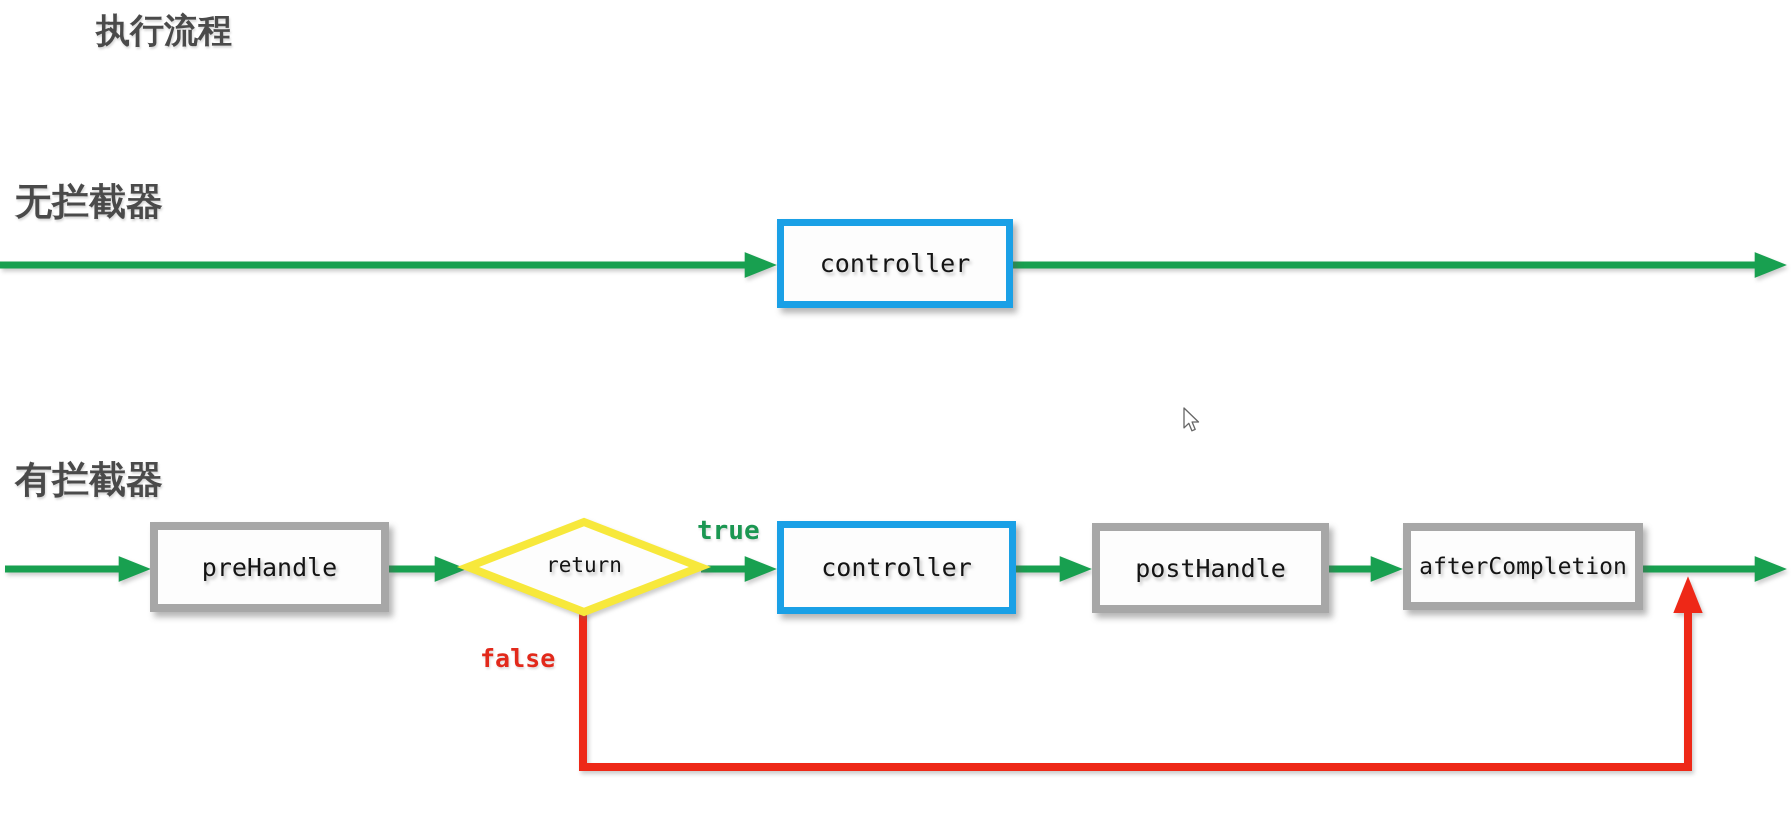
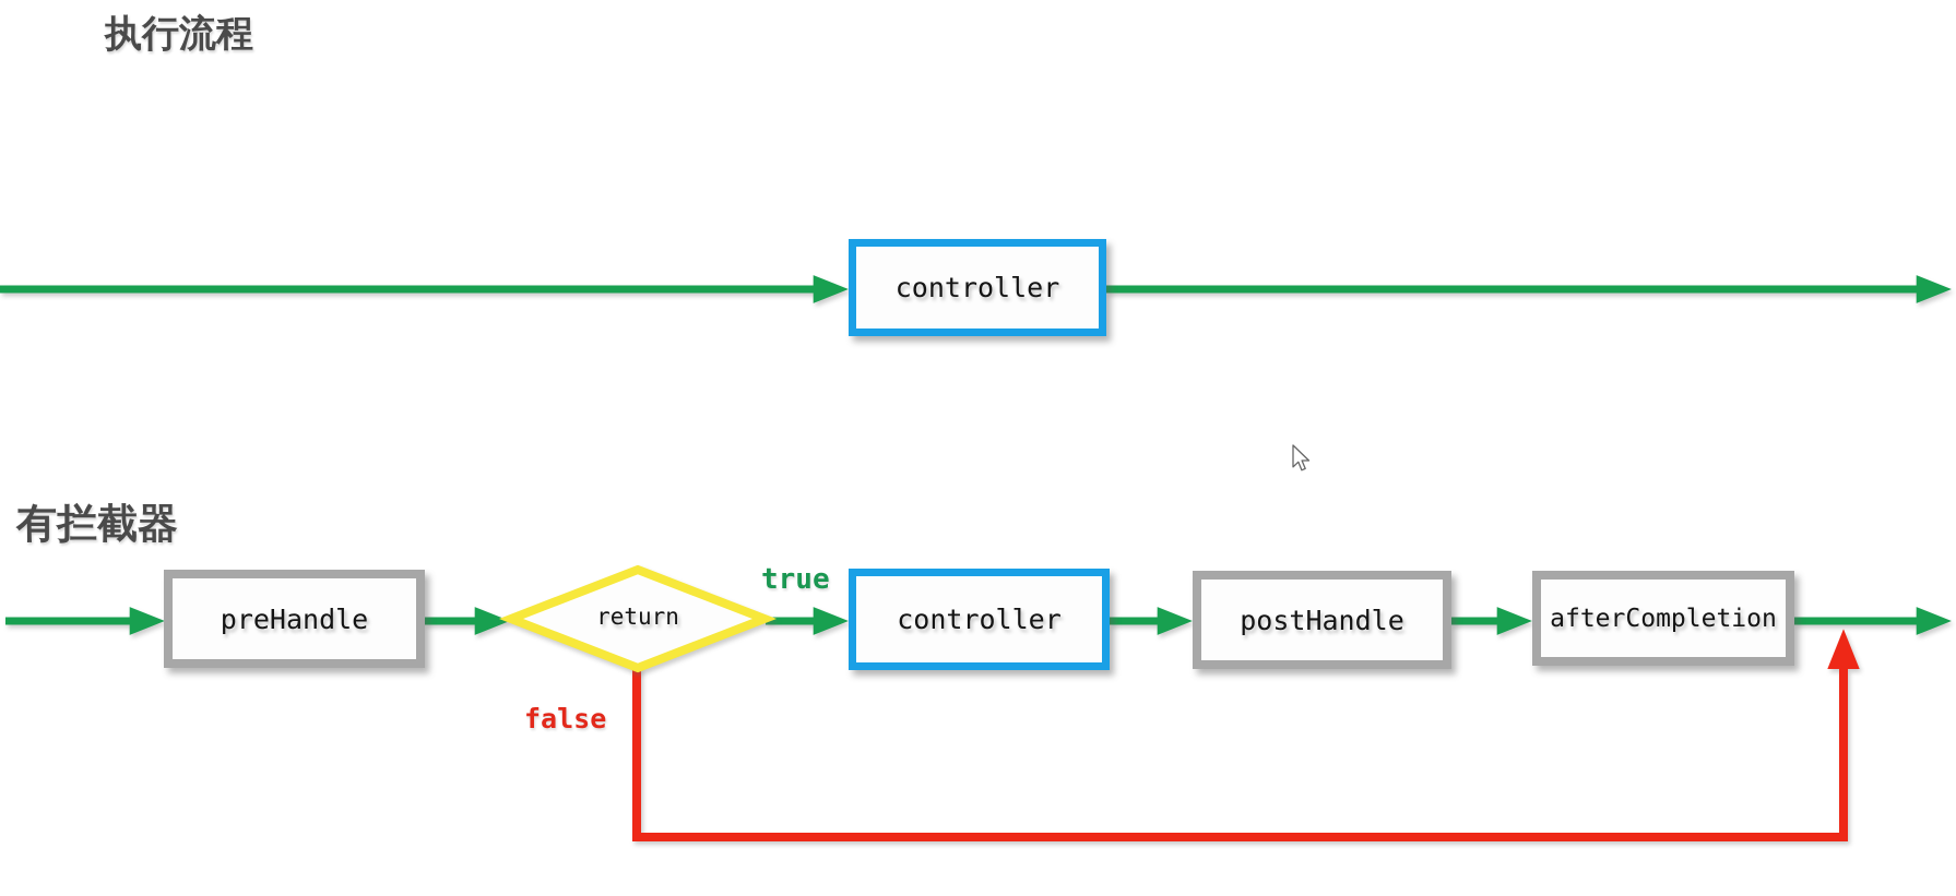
  执行流程
- 无拦截器
  有拦截器
  controller
  preHandle
  return
  controller
  postHandle
  afterCompletion
  true
  false
